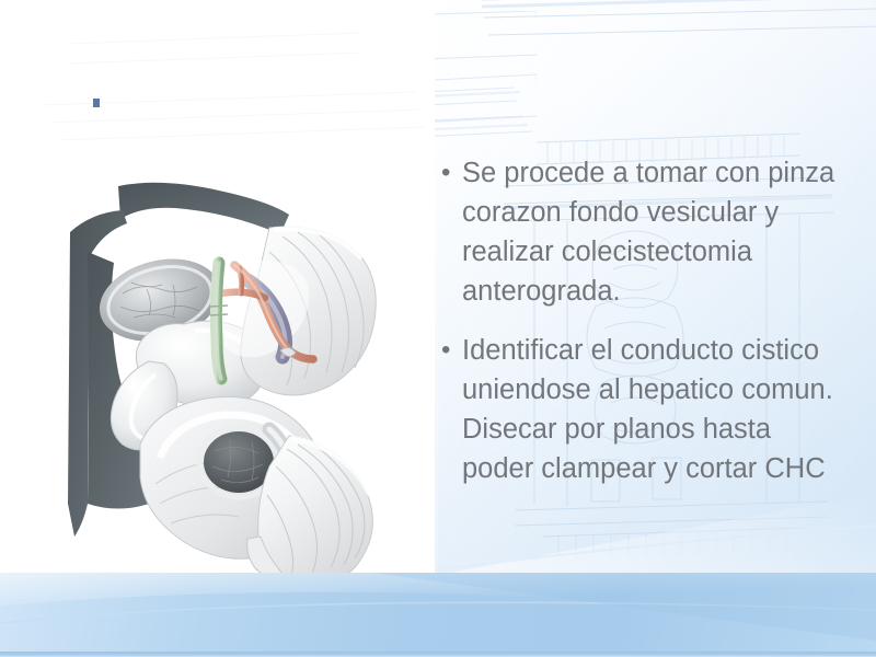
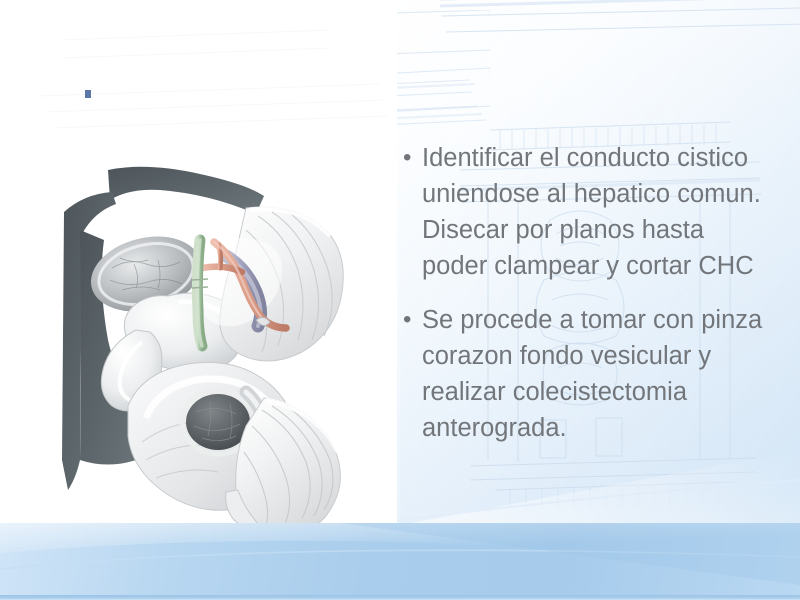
  •
- Se procede a tomar con pinza corazon fondo vesicular y realizar colecistectomia anterograda.
+ Identificar el conducto cistico uniendose al hepatico comun. Disecar por planos hasta poder clampear y cortar CHC
  •
- Identificar el conducto cistico uniendose al hepatico comun. Disecar por planos hasta poder clampear y cortar CHC
+ Se procede a tomar con pinza corazon fondo vesicular y realizar colecistectomia anterograda.
